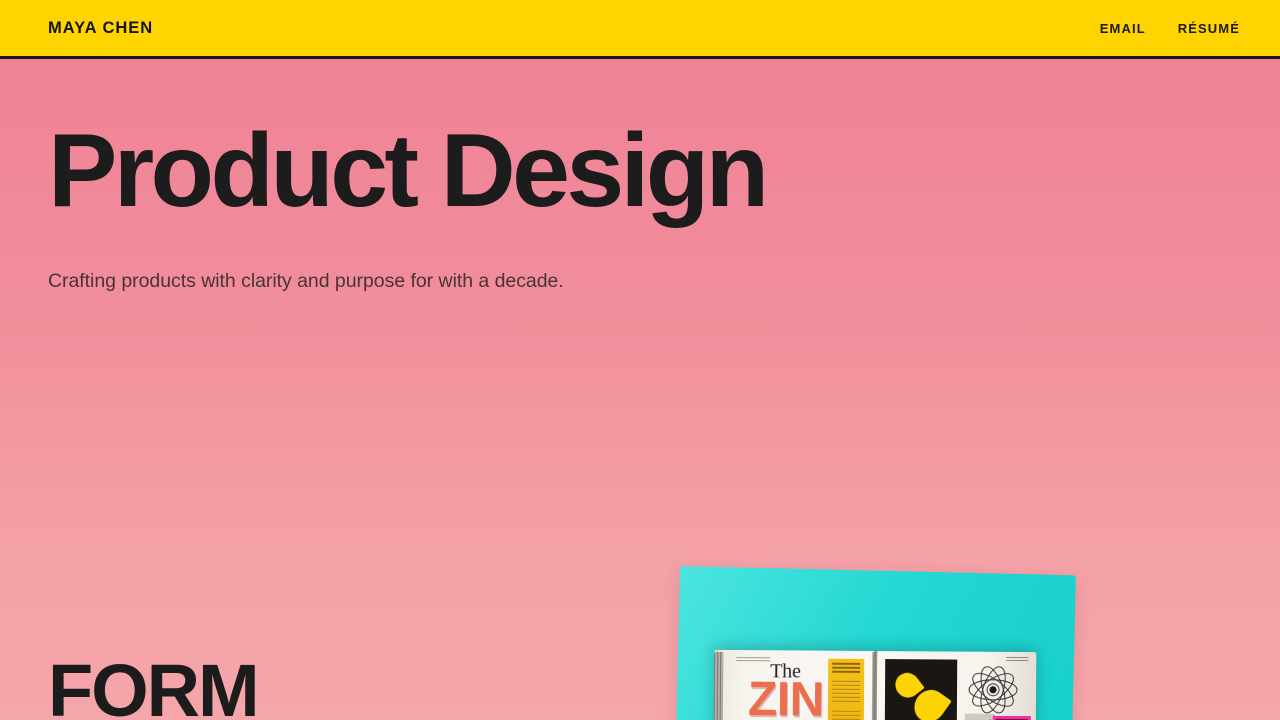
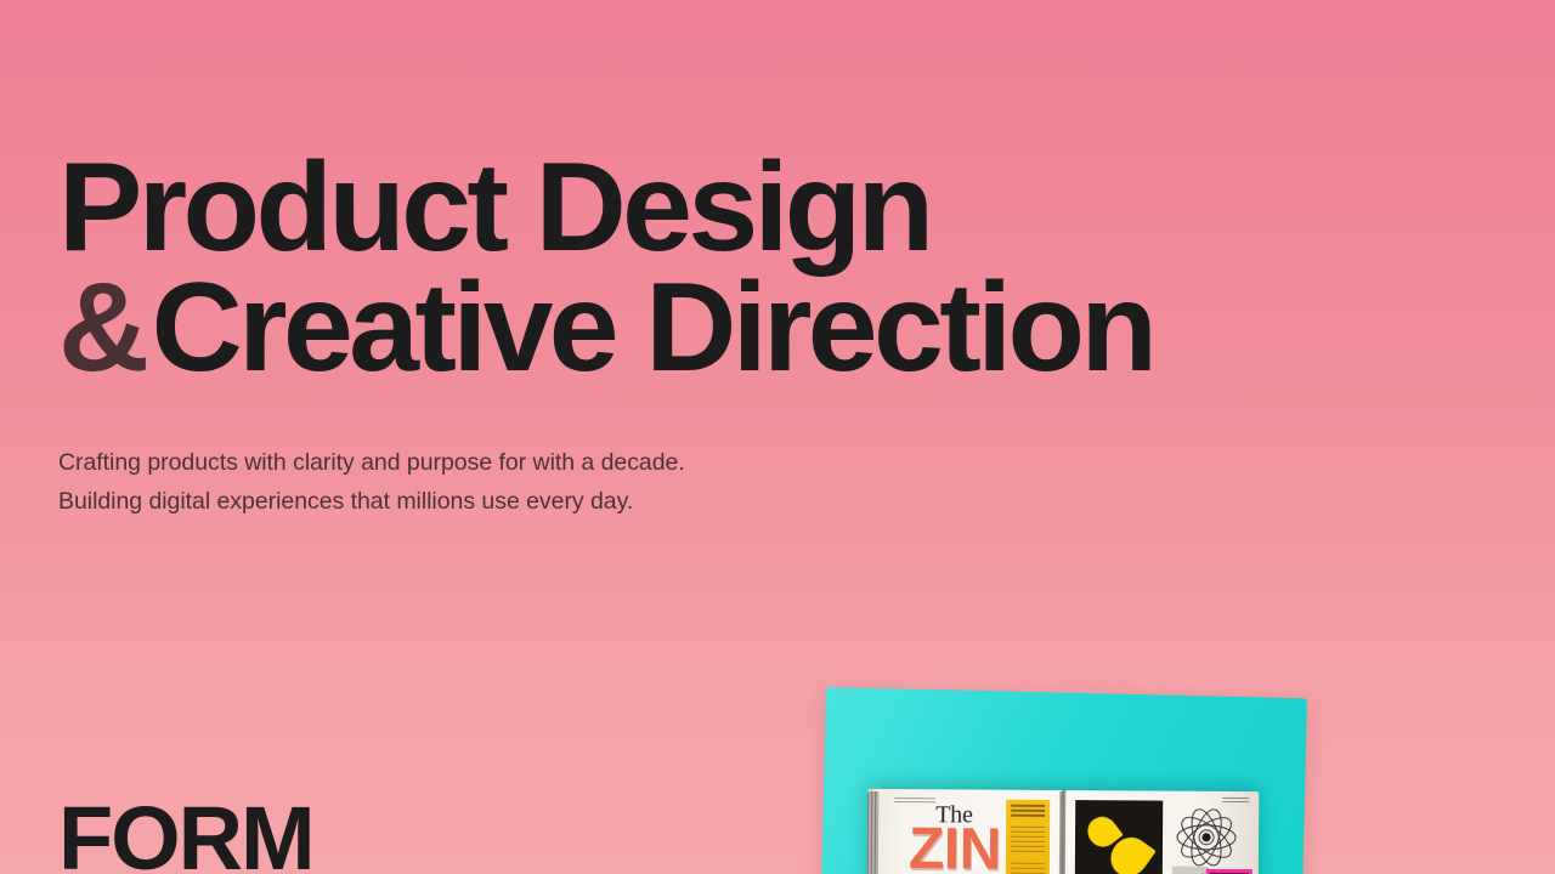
- MAYA CHEN
- EMAIL
- RÉSUMÉ
  Product Design
+ &Creative Direction
  Crafting products with clarity and purpose for with a decade.
+ Building digital experiences that millions use every day.
  FORM
  The
  ZIN
